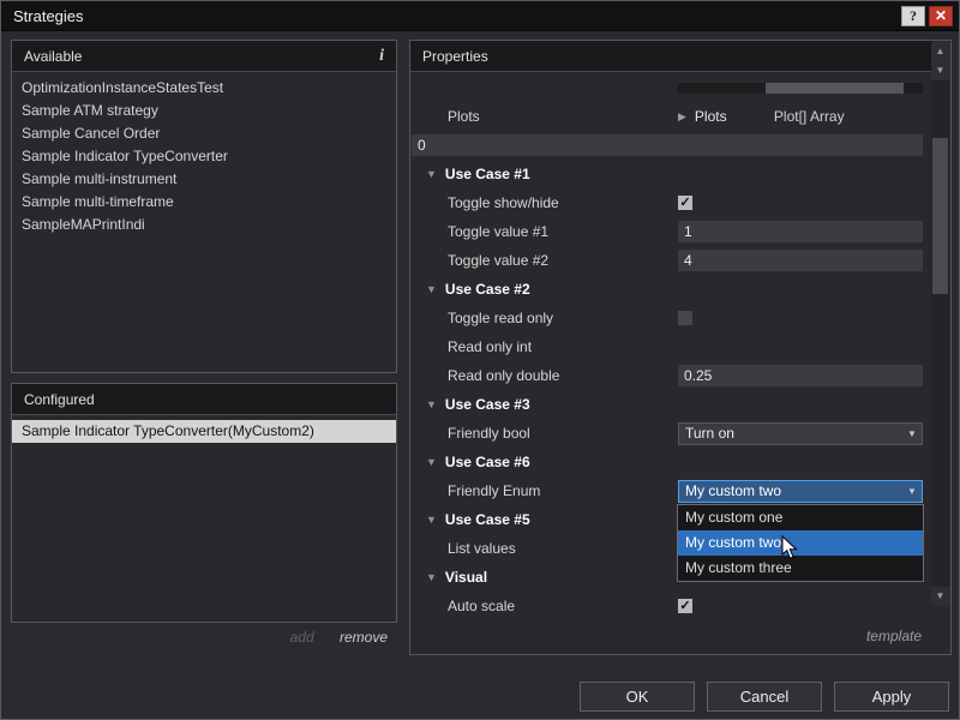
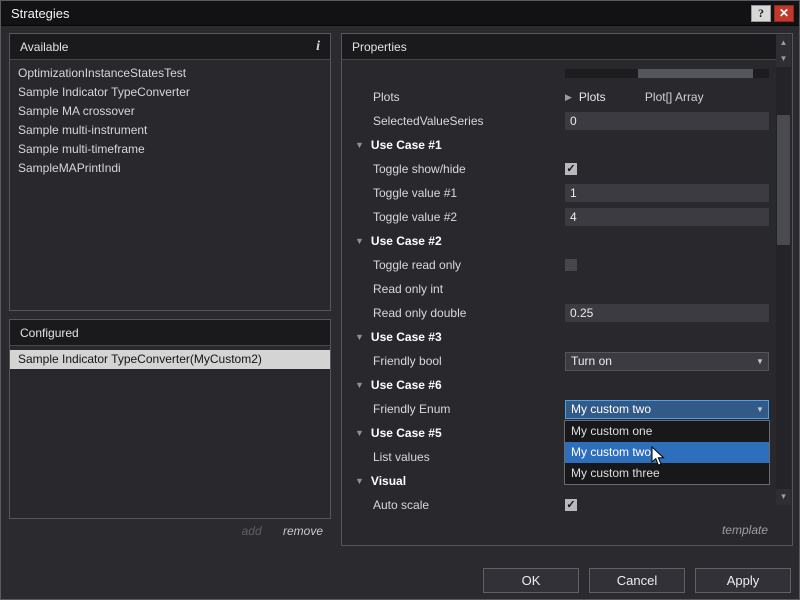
  Strategies
  ?
  ✕
  Available
  i
  OptimizationInstanceStatesTest
- Sample ATM strategy
- Sample Cancel Order
  Sample Indicator TypeConverter
+ Sample MA crossover
  Sample multi-instrument
  Sample multi-timeframe
  SampleMAPrintIndi
  Configured
  Sample Indicator TypeConverter(MyCustom2)
  add remove
  Properties
  Plots
  ▶
  Plots
  Plot[] Array
+ SelectedValueSeries
  0
  ▼
  Use Case #1
  Toggle show/hide
  ✓
  Toggle value #1
  1
  Toggle value #2
  4
  ▼
  Use Case #2
  Toggle read only
  Read only int
  Read only double
  0.25
  ▼
  Use Case #3
  Friendly bool
  Turn on
  ▼
  ▼
  Use Case #6
  Friendly Enum
  My custom two
  ▼
  ▼
  Use Case #5
  List values
  ▼
  Visual
  Auto scale
  ✓
  ▲
  ▼
  ▼
  My custom one
  My custom two
  My custom three
  template
  OK
  Cancel
  Apply
